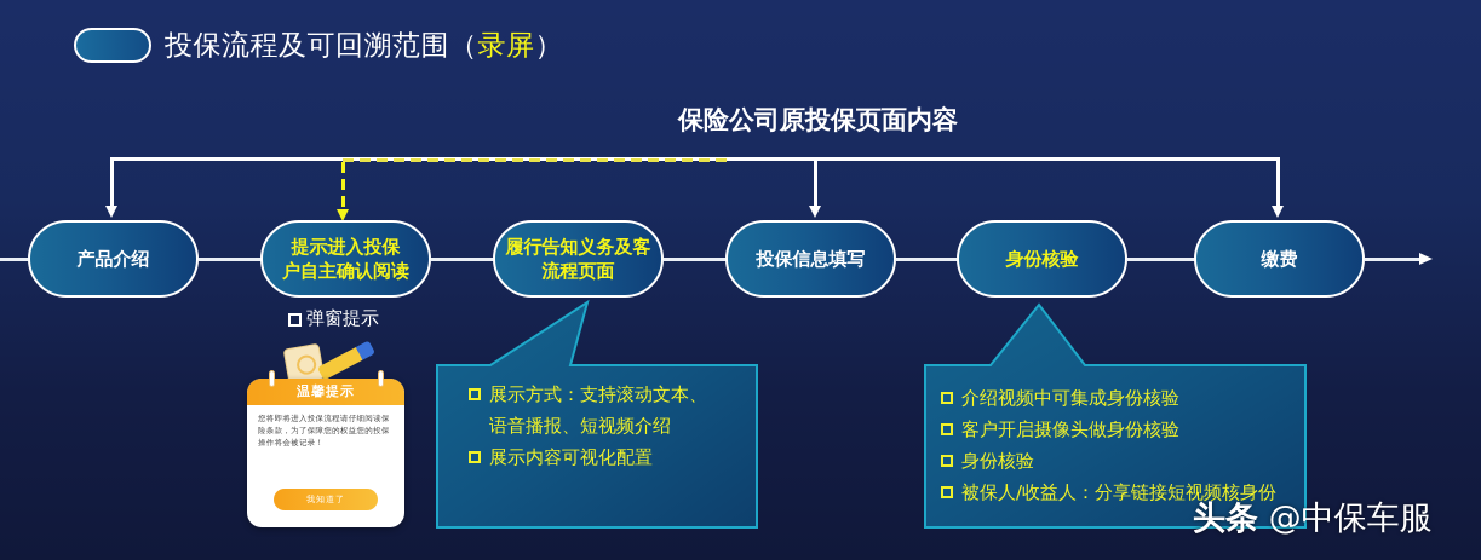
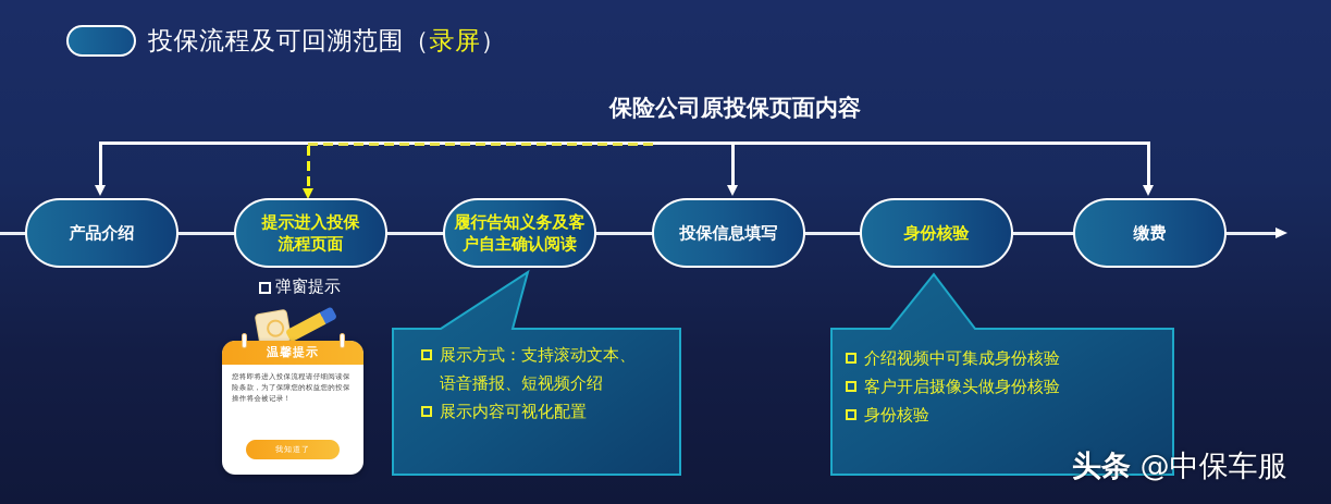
  投保流程及可回溯范围（录屏）
  保险公司原投保页面内容
  产品介绍
  提示进入投保
- 户自主确认阅读
+ 流程页面
  履行告知义务及客
- 流程页面
+ 户自主确认阅读
  投保信息填写
  身份核验
  缴费
  弹窗提示
  温馨提示
  您将即将进入投保流程请仔细阅读保险条款，为了保障您的权益您的投保操作将会被记录！
  我知道了
  展示方式：支持滚动文本、
  语音播报、短视频介绍
  展示内容可视化配置
  介绍视频中可集成身份核验
  客户开启摄像头做身份核验
  身份核验
- 被保人/收益人：分享链接短视频核身份
  头条 @中保车服
